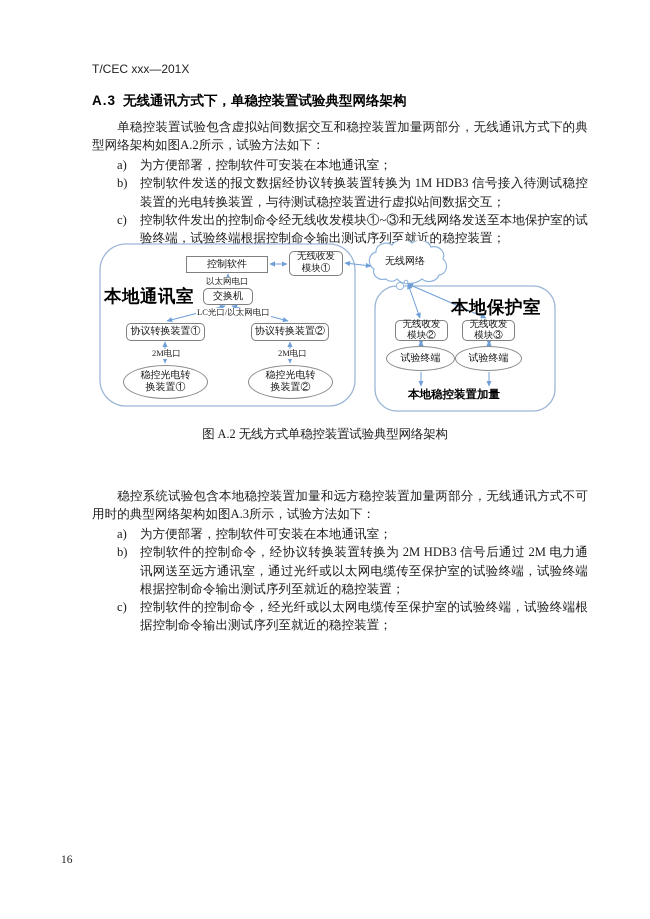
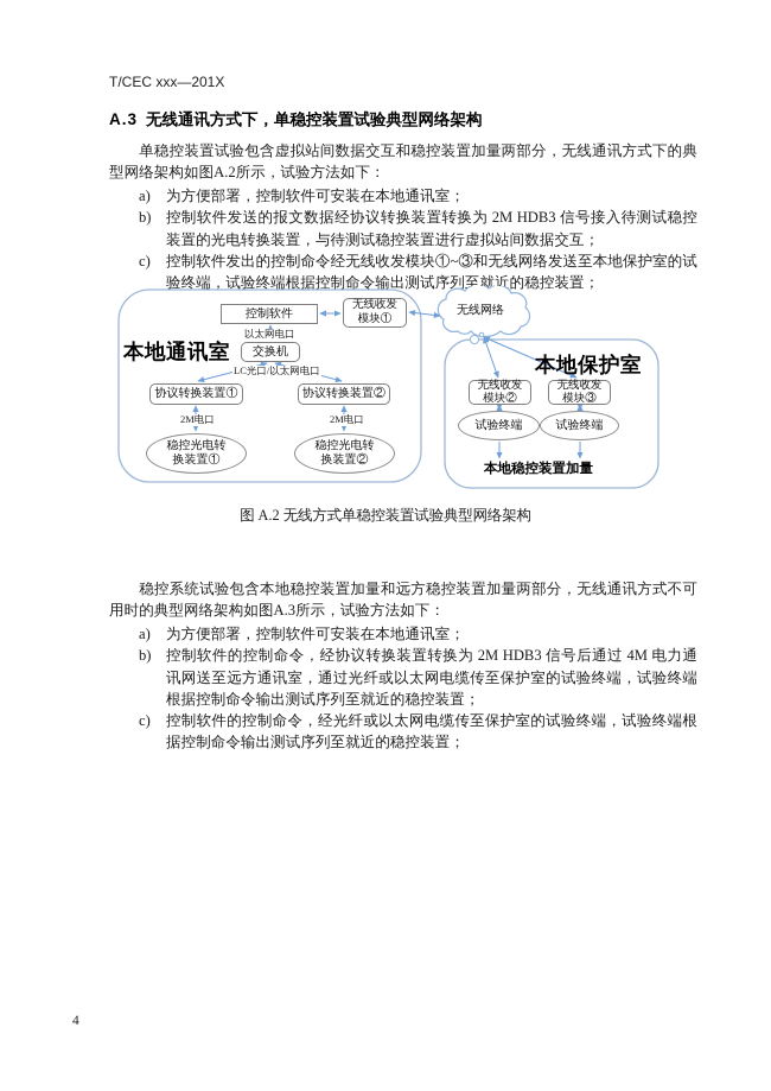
  T/CEC xxx—201X
  A.3 无线通讯方式下，单稳控装置试验典型网络架构
  单稳控装置试验包含虚拟站间数据交互和稳控装置加量两部分，无线通讯方式下的典型网络架构如图A.2所示，试验方法如下：
  a)
  为方便部署，控制软件可安装在本地通讯室；
  b)
- 控制软件发送的报文数据经协议转换装置转换为 1M HDB3 信号接入待测试稳控装置的光电转换装置，与待测试稳控装置进行虚拟站间数据交互；
+ 控制软件发送的报文数据经协议转换装置转换为 2M HDB3 信号接入待测试稳控装置的光电转换装置，与待测试稳控装置进行虚拟站间数据交互；
  c)
  控制软件发出的控制命令经无线收发模块①~③和无线网络发送至本地保护室的试验终端，试验终端根据控制命令输出测试序列至就近的稳控装置；
  本地通讯室
  本地保护室
  无线网络
  控制软件
  无线收发
  模块①
  交换机
  协议转换装置①
  协议转换装置②
  稳控光电转
  换装置①
  稳控光电转
  换装置②
  无线收发
  模块②
  无线收发
  模块③
  试验终端
  试验终端
  以太网电口
  LC光口/以太网电口
  2M电口
  2M电口
  本地稳控装置加量
  图 A.2 无线方式单稳控装置试验典型网络架构
  稳控系统试验包含本地稳控装置加量和远方稳控装置加量两部分，无线通讯方式不可用时的典型网络架构如图A.3所示，试验方法如下：
  a)
  为方便部署，控制软件可安装在本地通讯室；
  b)
- 控制软件的控制命令，经协议转换装置转换为 2M HDB3 信号后通过 2M 电力通讯网送至远方通讯室，通过光纤或以太网电缆传至保护室的试验终端，试验终端根据控制命令输出测试序列至就近的稳控装置；
+ 控制软件的控制命令，经协议转换装置转换为 2M HDB3 信号后通过 4M 电力通讯网送至远方通讯室，通过光纤或以太网电缆传至保护室的试验终端，试验终端根据控制命令输出测试序列至就近的稳控装置；
  c)
  控制软件的控制命令，经光纤或以太网电缆传至保护室的试验终端，试验终端根据控制命令输出测试序列至就近的稳控装置；
- 16
+ 4
